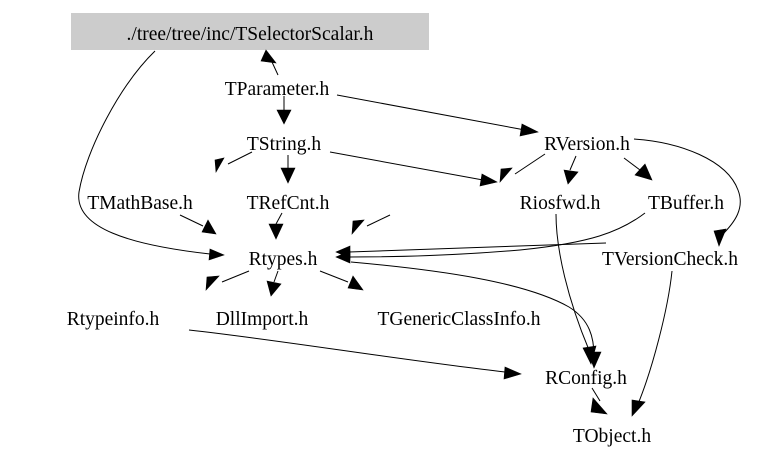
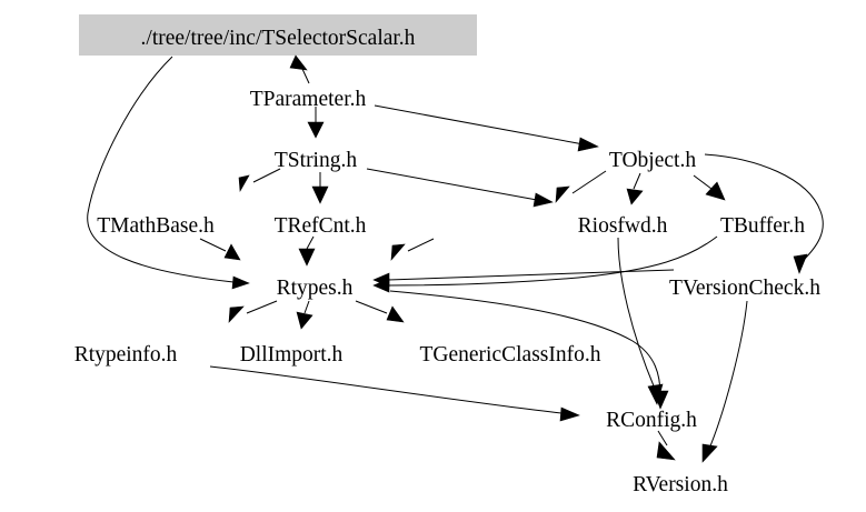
  ./tree/tree/inc/TSelectorScalar.h
  TMathBase.h
  TRefCnt.h
  Riosfwd.h
  TBuffer.h
  TParameter.h
  TString.h
- RVersion.h
+ TObject.h
  Rtypes.h
  TVersionCheck.h
  Rtypeinfo.h
  DllImport.h
  TGenericClassInfo.h
  RConfig.h
- TObject.h
+ RVersion.h
